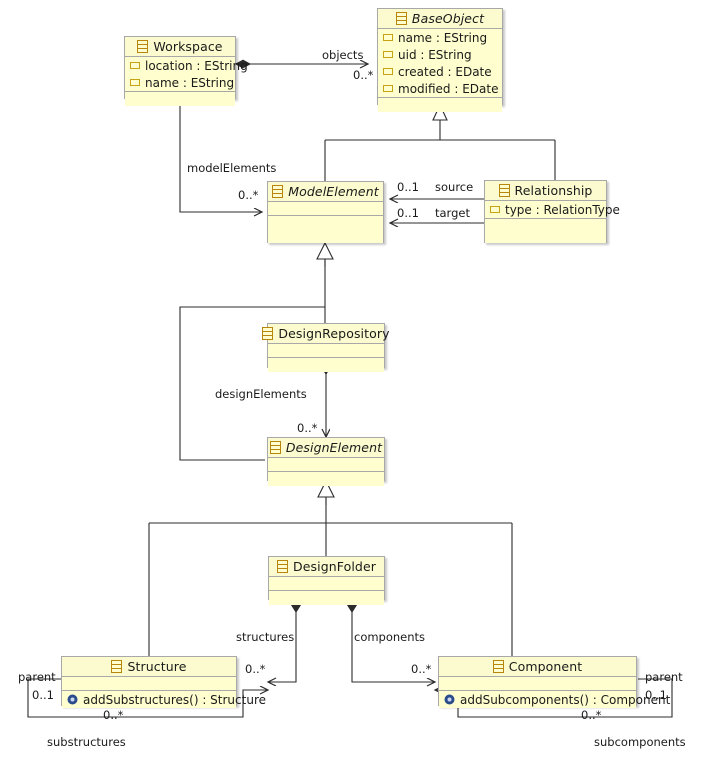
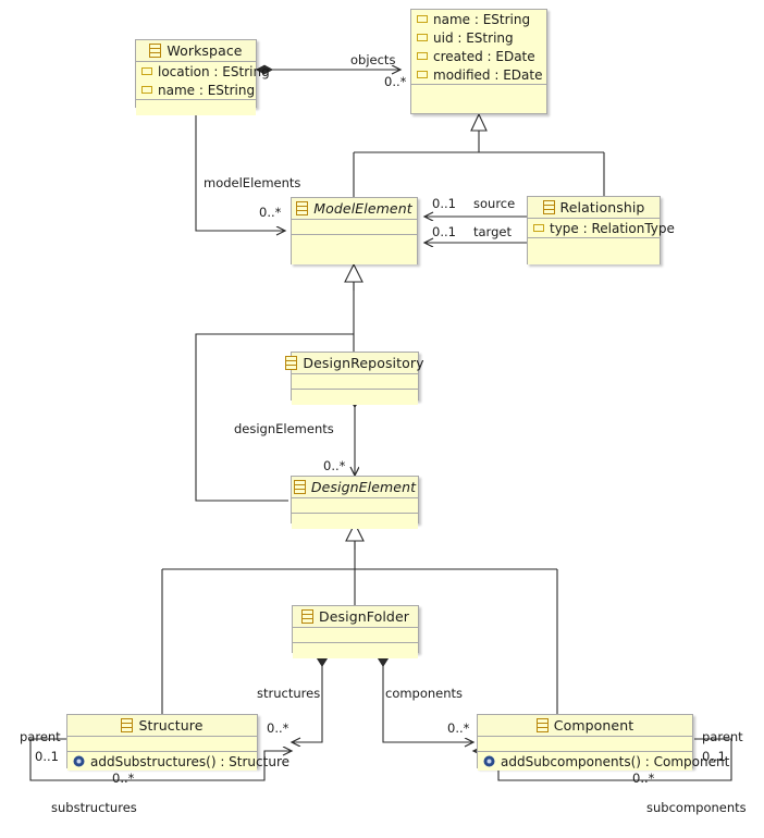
  Workspace
  location : EString
  name : EString
- BaseObject
  name : EString
  uid : EString
  created : EDate
  modified : EDate
  ModelElement
  Relationship
  type : RelationType
  DesignRepository
  DesignElement
  DesignFolder
  Structure
  addSubstructures() : Structure
  Component
  addSubcomponents() : Component
  objects
  0..*
  modelElements
  0..*
  source
  0..1
  target
  0..1
  designElements
  0..*
  structures
  0..*
  components
  0..*
  parent
  0..1
  substructures
  0..*
  parent
  0..1
  subcomponents
  0..*
